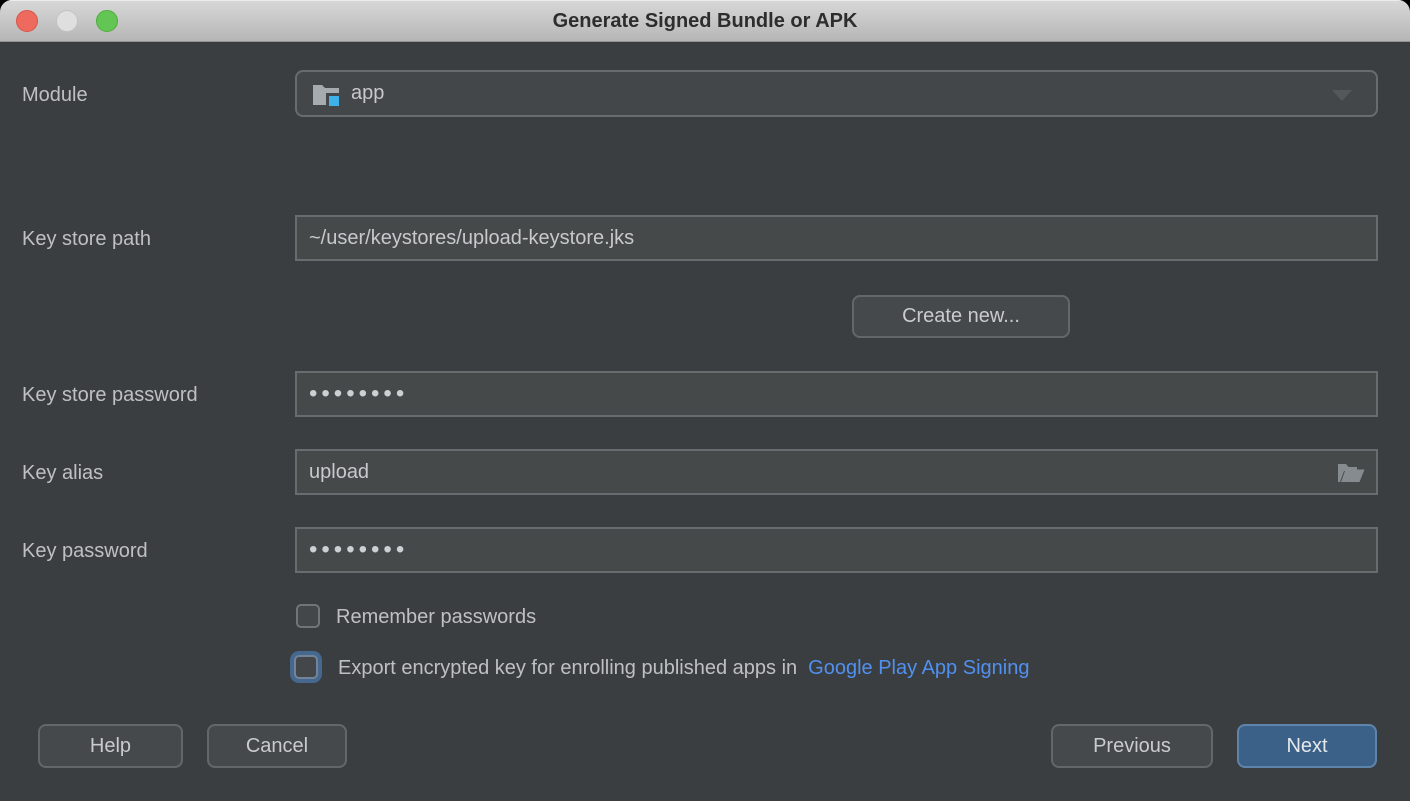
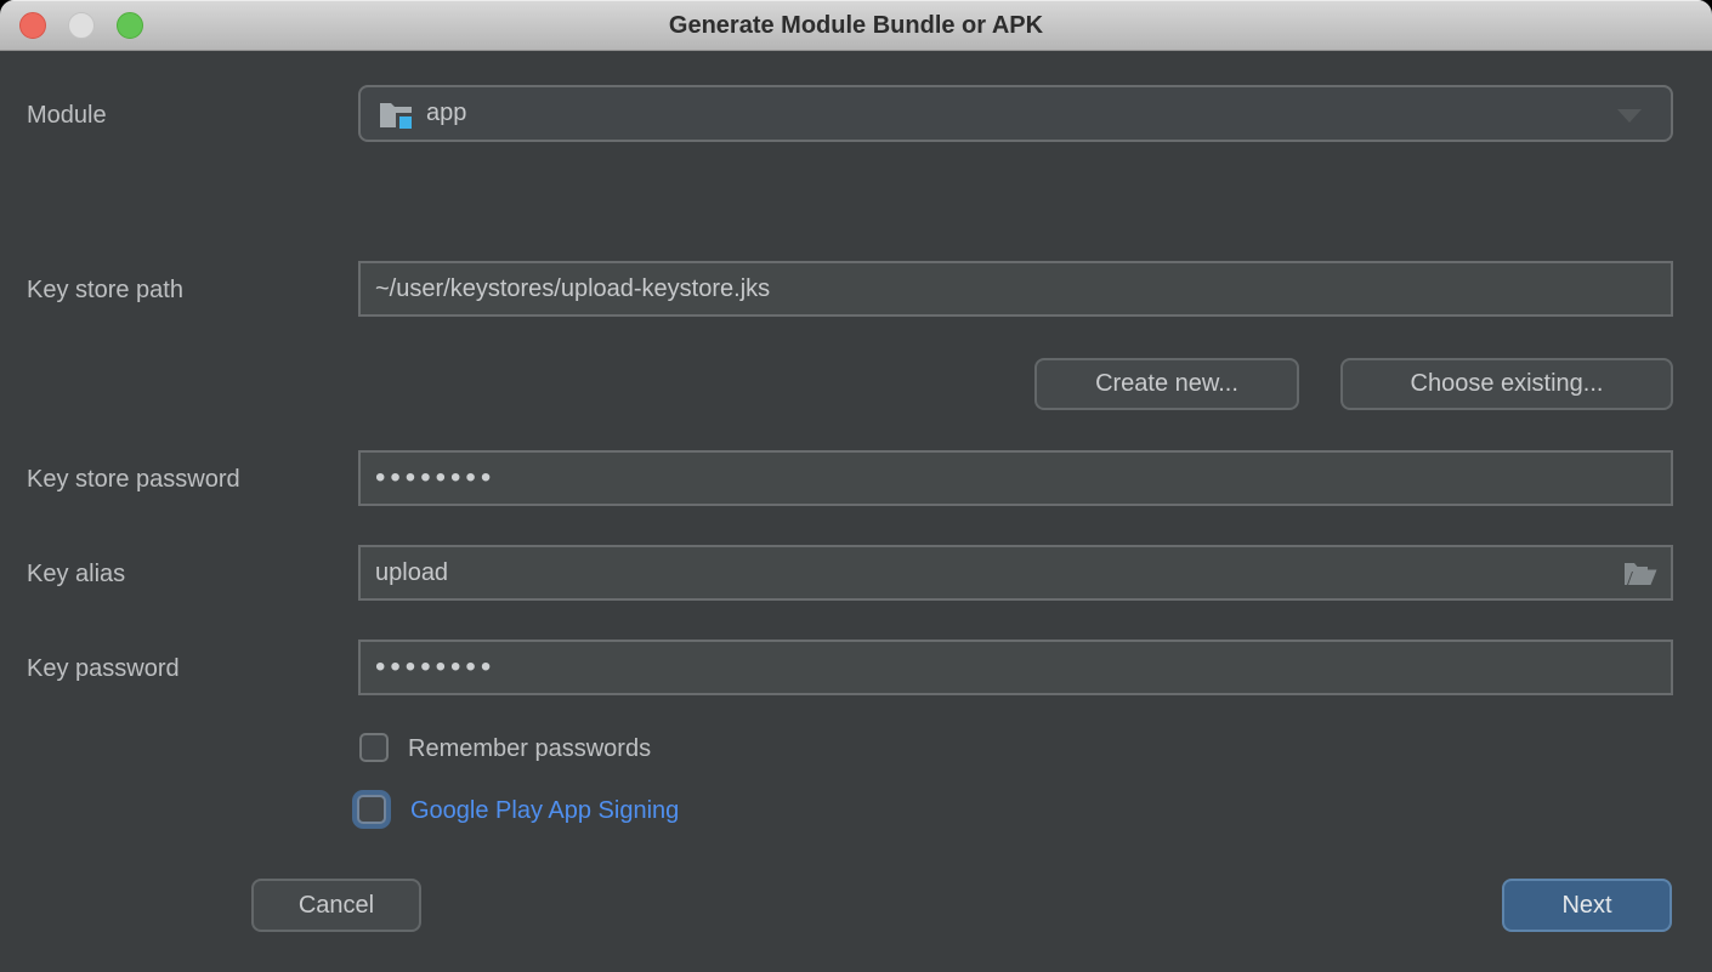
- Generate Signed Bundle or APK
+ Generate Module Bundle or APK
  Module
  app
  Key store path
  ~/user/keystores/upload-keystore.jks
  Create new...
+ Choose existing...
  Key store password
  ••••••••
  Key alias
  upload
  Key password
  ••••••••
  Remember passwords
- Export encrypted key for enrolling published apps in
  Google Play App Signing
- Help
  Cancel
- Previous
  Next
